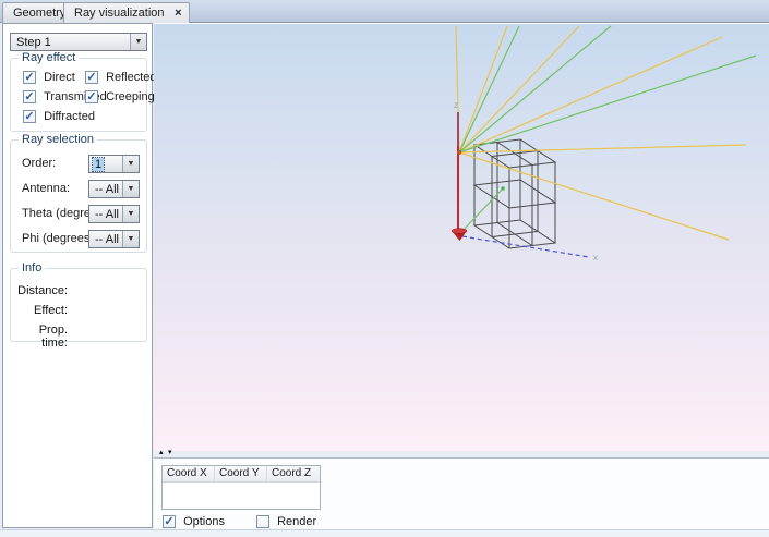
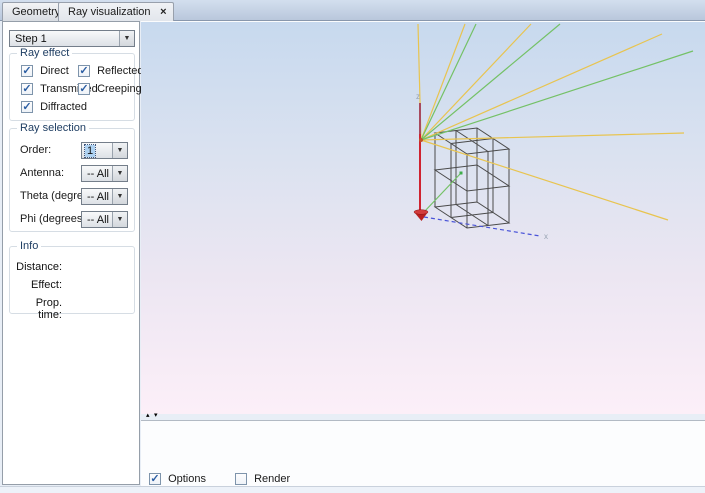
  Geometr
  Ray visualization
  ×
  Step 1
  Ray effect
  ✓ Direct
  ✓ Reflecte
  ✓ Creeping
  ✓ Diffracted
  Ray selection
  Order:
  1
  Antenna:
  -- All
  Theta (degre
  -- All
  Phi (degrees
  -- All
  Info
  Distance:
  Effect:
  Prop. time:
  z
  x
- Coord X
- Coord Y
- Coord Z
  ✓ Options Render
